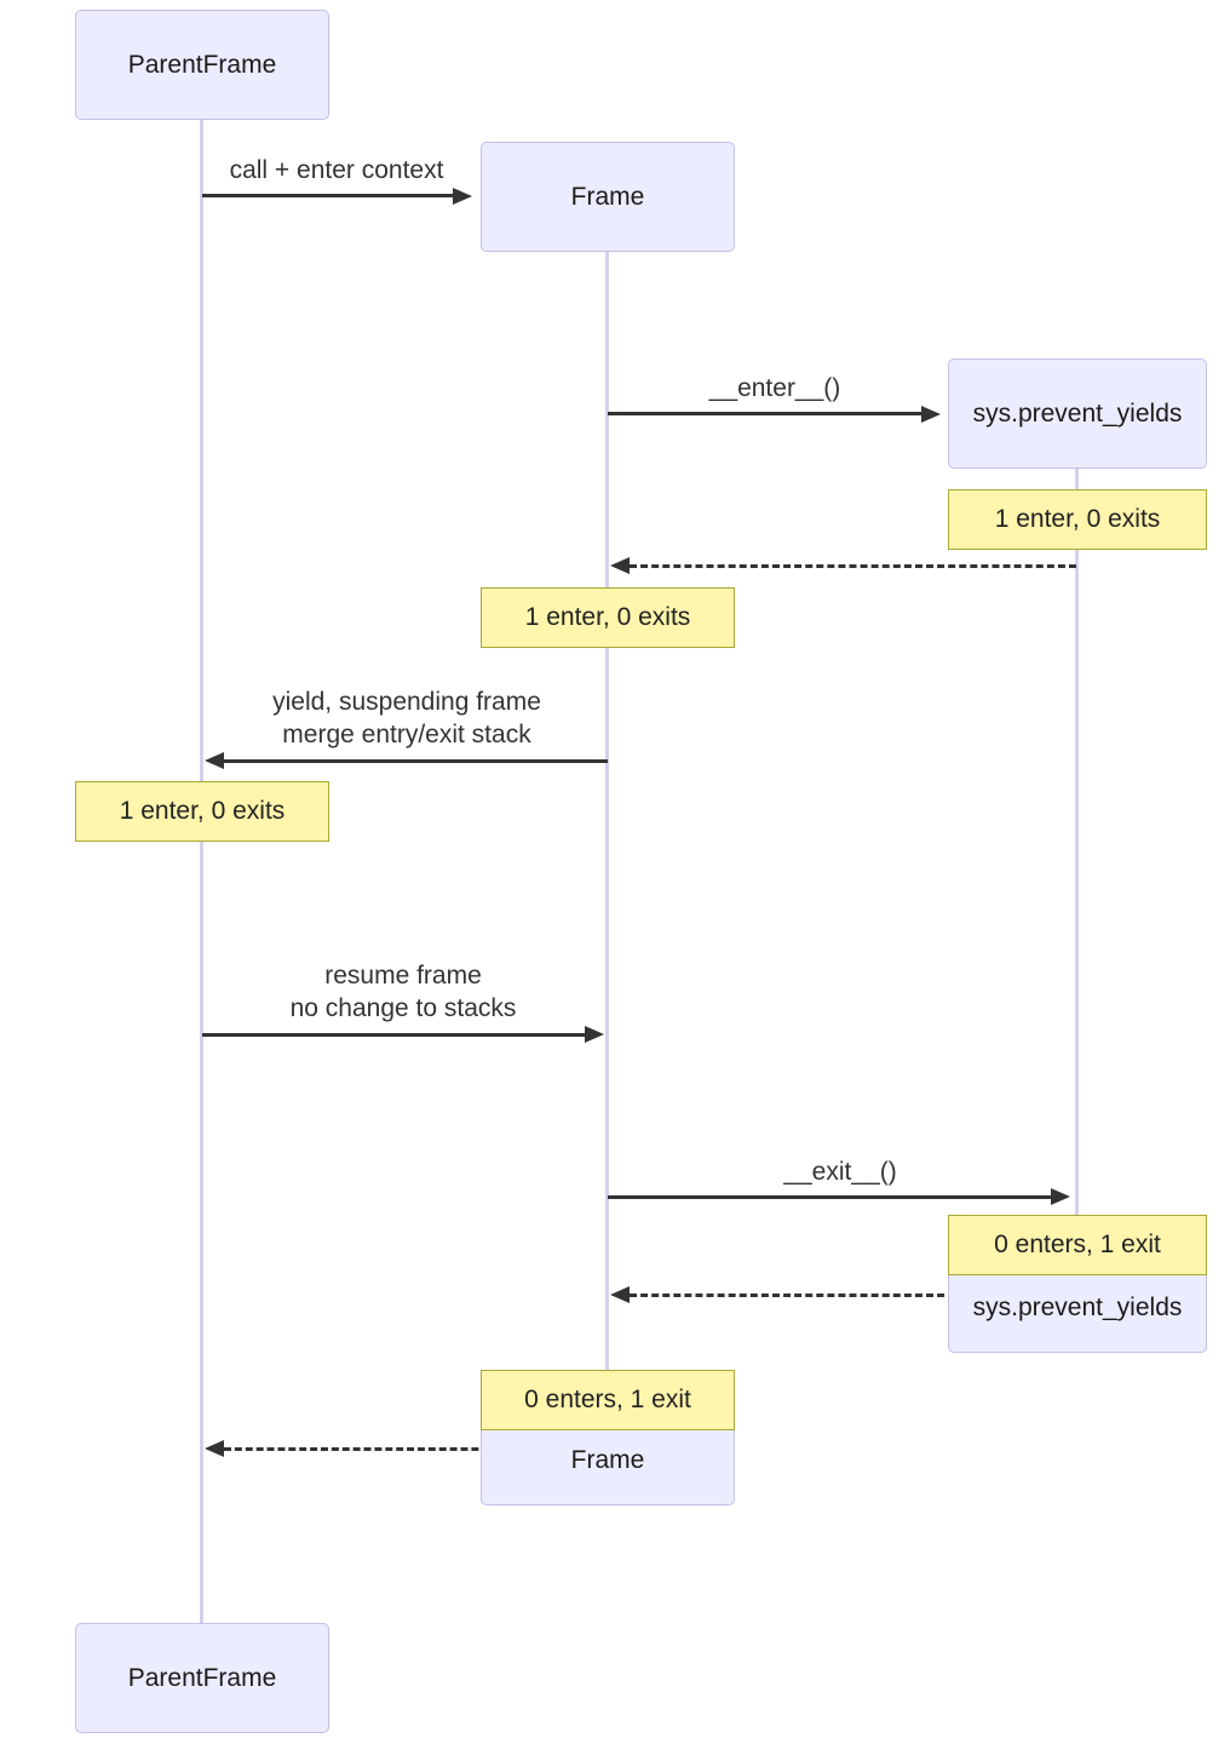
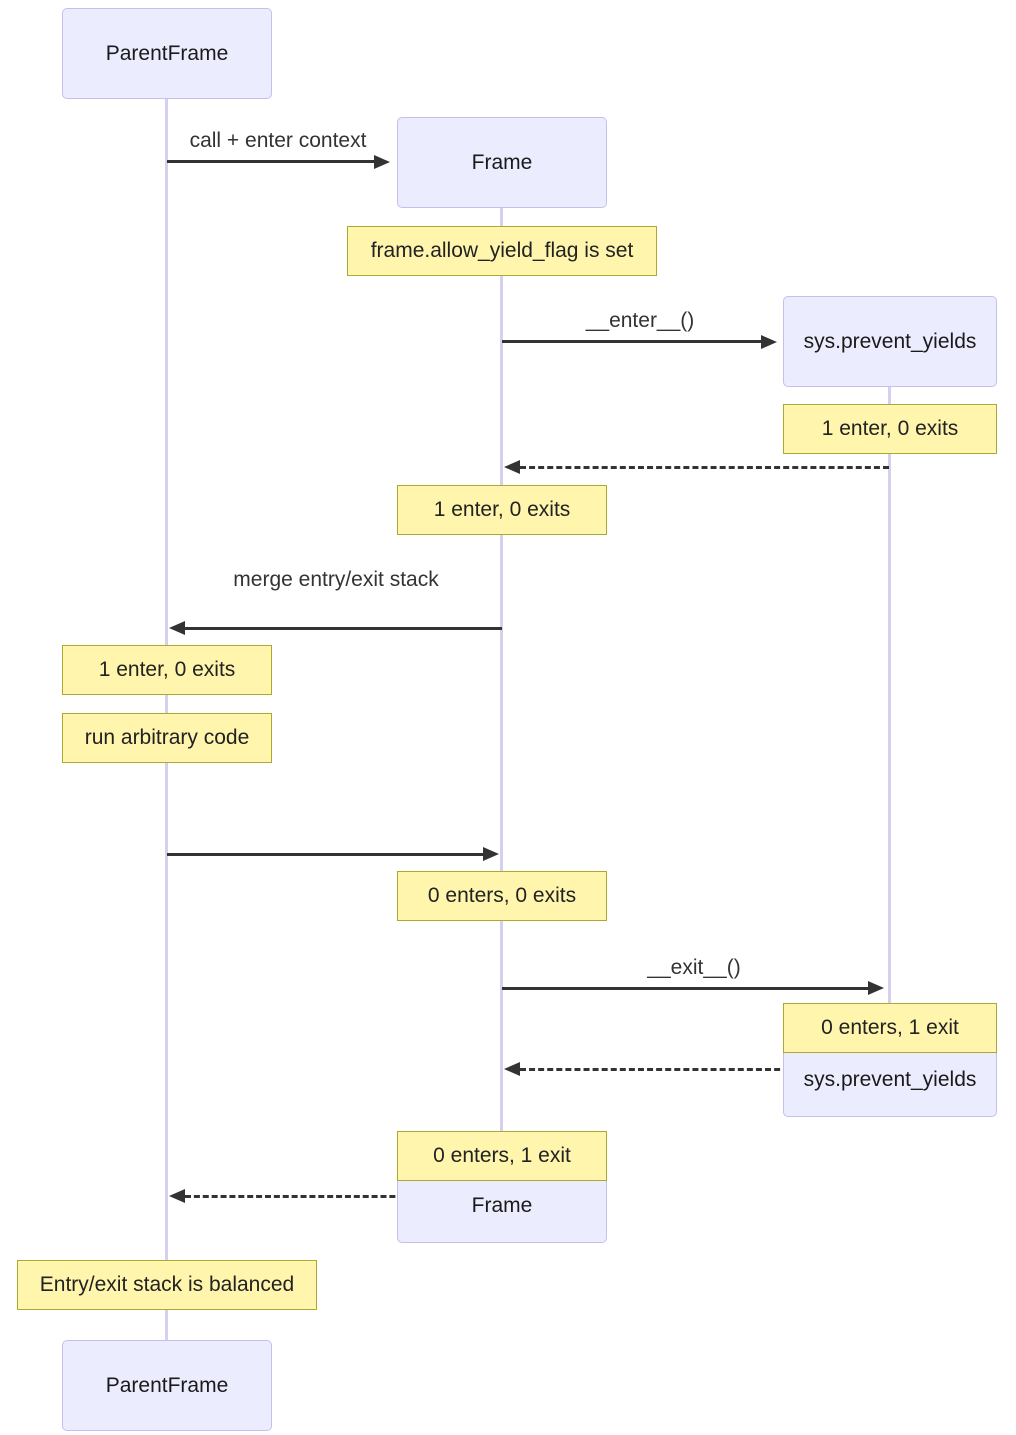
  call + enter context
  __enter__()
- yield, suspending frame
  merge entry/exit stack
- resume frame
- no change to stacks
  __exit__()
  ParentFrame
  Frame
  sys.prevent_yields
  sys.prevent_yields
  Frame
  ParentFrame
+ frame.allow_yield_flag is set
  1 enter, 0 exits
  1 enter, 0 exits
  1 enter, 0 exits
+ run arbitrary code
+ 0 enters, 0 exits
  0 enters, 1 exit
  0 enters, 1 exit
+ Entry/exit stack is balanced
